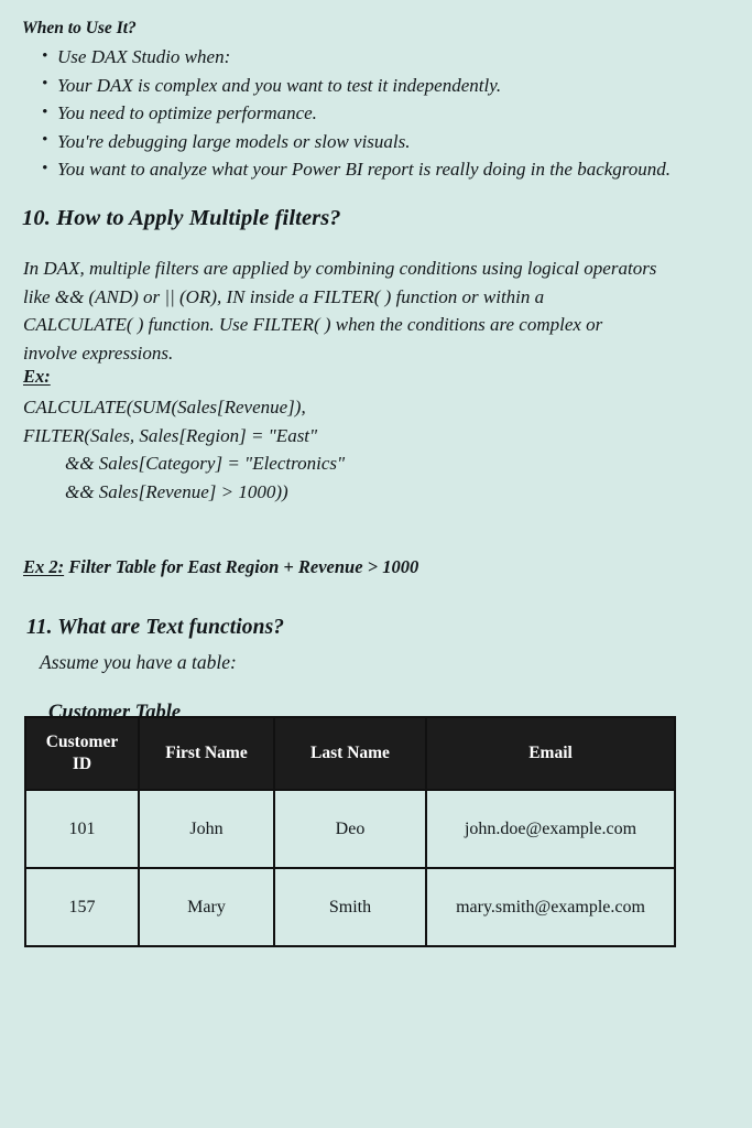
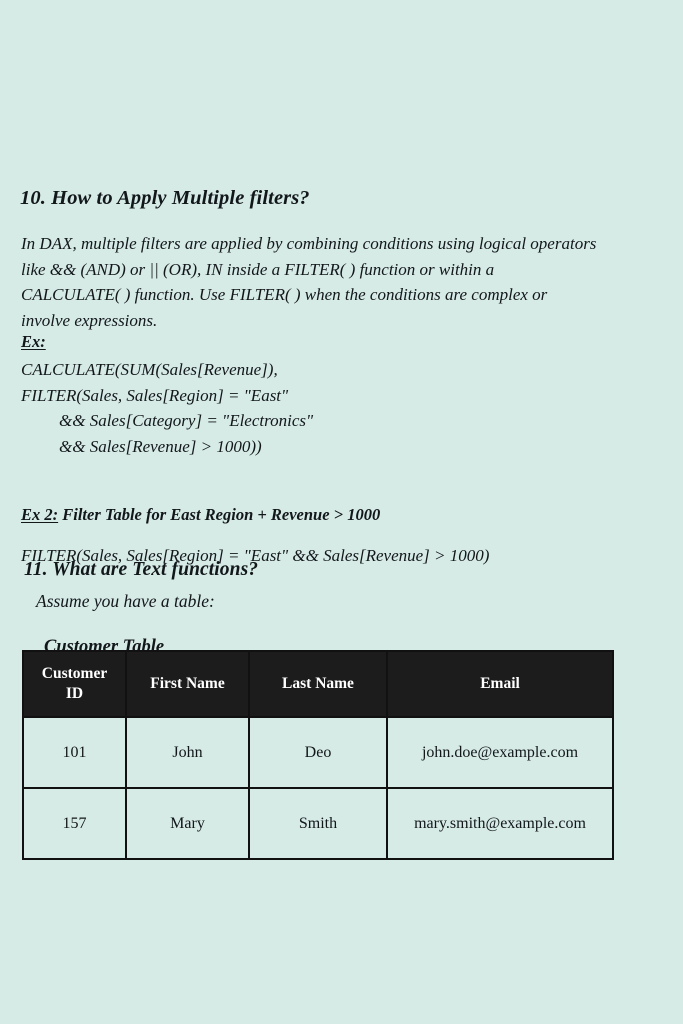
- When to Use It?
- Use DAX Studio when:
- Your DAX is complex and you want to test it independently.
- You need to optimize performance.
- You're debugging large models or slow visuals.
- You want to analyze what your Power BI report is really doing in the background.
  10. How to Apply Multiple filters?
  In DAX, multiple filters are applied by combining conditions using logical operators
  like && (AND) or || (OR), IN inside a FILTER( ) function or within a
  CALCULATE( ) function. Use FILTER( ) when the conditions are complex or
  involve expressions.
  Ex:
  CALCULATE(SUM(Sales[Revenue]),
  FILTER(Sales, Sales[Region] = "East"
  && Sales[Category] = "Electronics"
  && Sales[Revenue] > 1000))
  Ex 2: Filter Table for East Region + Revenue > 1000
+ FILTER(Sales, Sales[Region] = "East" && Sales[Revenue] > 1000)
  11. What are Text functions?
  Assume you have a table:
  Customer Table
  CustomerID	First Name	Last Name	Email
  101	John	Deo	john.doe@example.com
  157	Mary	Smith	mary.smith@example.com
